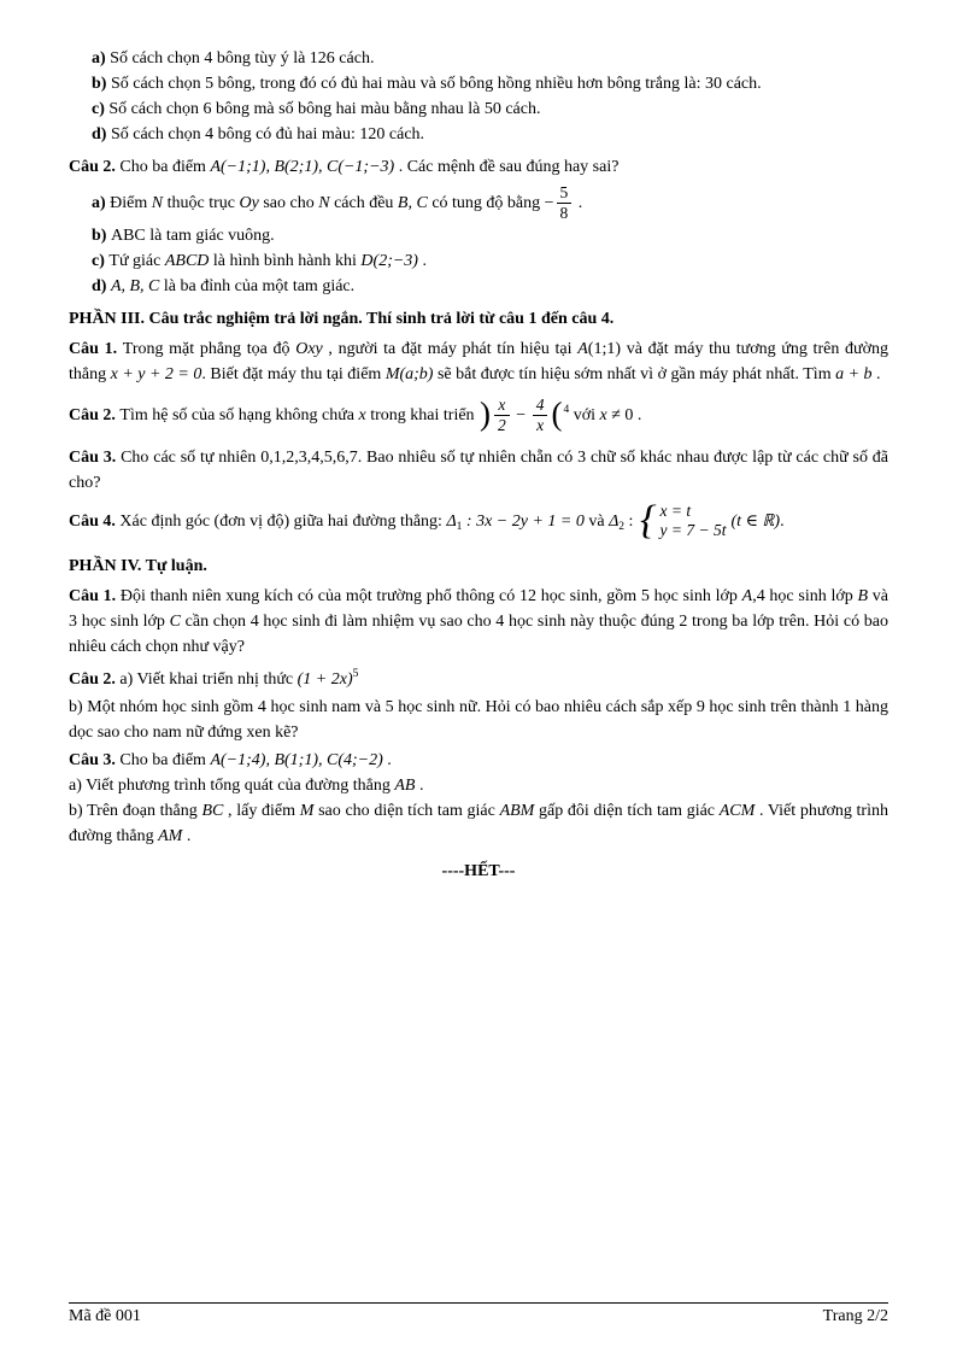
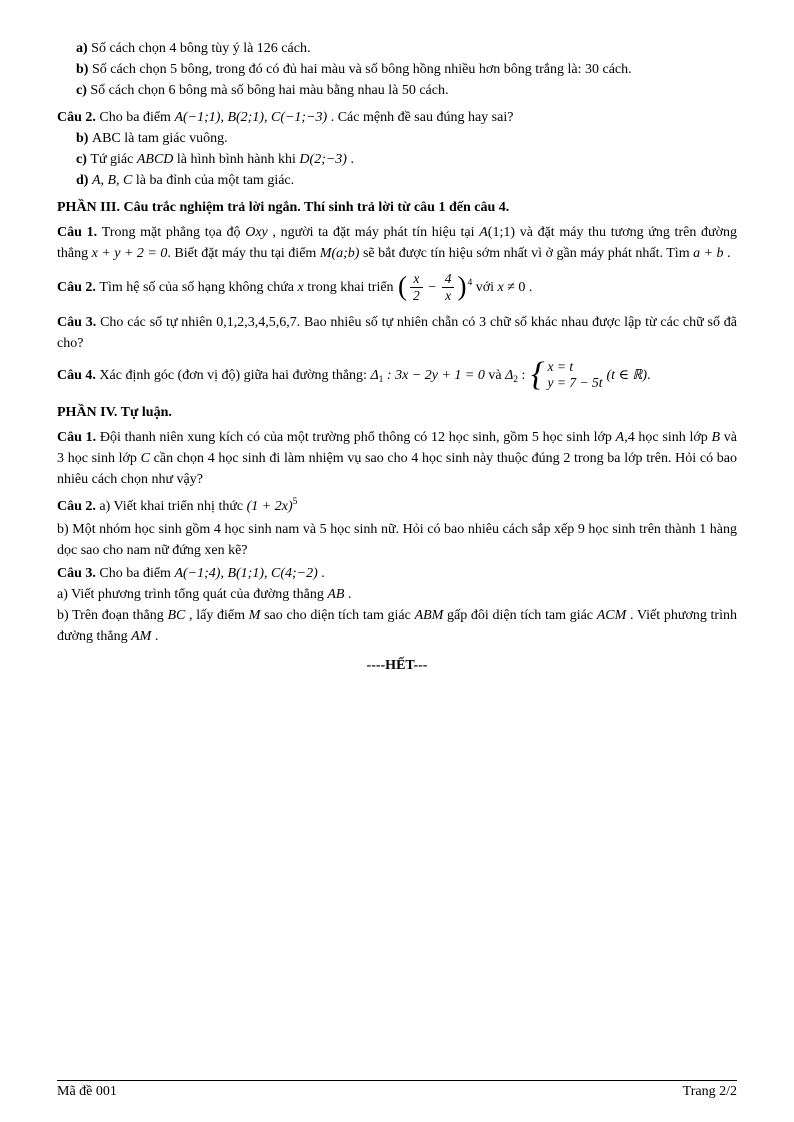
  a) Số cách chọn 4 bông tùy ý là 126 cách.
  b) Số cách chọn 5 bông, trong đó có đủ hai màu và số bông hồng nhiều hơn bông trắng là: 30 cách.
  c) Số cách chọn 6 bông mà số bông hai màu bằng nhau là 50 cách.
- d) Số cách chọn 4 bông có đủ hai màu: 120 cách.
  Câu 2. Cho ba điểm A(−1;1), B(2;1), C(−1;−3) . Các mệnh đề sau đúng hay sai?
- a) Điểm N thuộc trục Oy sao cho N cách đều B, C có tung độ bằng −
- 5
- 8
- .
  b) ABC là tam giác vuông.
  c) Tứ giác ABCD là hình bình hành khi D(2;−3) .
  d) A, B, C là ba đỉnh của một tam giác.
  PHẦN III. Câu trắc nghiệm trả lời ngắn. Thí sinh trả lời từ câu 1 đến câu 4.
  Câu 1. Trong mặt phẳng tọa độ Oxy , người ta đặt máy phát tín hiệu tại A(1;1) và đặt máy thu tương ứng trên đường thẳng x + y + 2 = 0. Biết đặt máy thu tại điểm M(a;b) sẽ bắt được tín hiệu sớm nhất vì ở gần máy phát nhất. Tìm a + b .
- Câu 2. Tìm hệ số của số hạng không chứa x trong khai triển )
+ Câu 2. Tìm hệ số của số hạng không chứa x trong khai triển (
  x
  2
  −
  4
  x
- (4 với x ≠ 0 .
+ )4 với x ≠ 0 .
  Câu 3. Cho các số tự nhiên 0,1,2,3,4,5,6,7. Bao nhiêu số tự nhiên chẵn có 3 chữ số khác nhau được lập từ các chữ số đã cho?
  Câu 4. Xác định góc (đơn vị độ) giữa hai đường thẳng: Δ1 : 3x − 2y + 1 = 0 và Δ2 :
  {
  x = t
  y = 7 − 5t
  (t ∈ ℝ).
  PHẦN IV. Tự luận.
  Câu 1. Đội thanh niên xung kích có của một trường phổ thông có 12 học sinh, gồm 5 học sinh lớp A,4 học sinh lớp B và 3 học sinh lớp C cần chọn 4 học sinh đi làm nhiệm vụ sao cho 4 học sinh này thuộc đúng 2 trong ba lớp trên. Hỏi có bao nhiêu cách chọn như vậy?
  Câu 2. a) Viết khai triển nhị thức (1 + 2x)5
  b) Một nhóm học sinh gồm 4 học sinh nam và 5 học sinh nữ. Hỏi có bao nhiêu cách sắp xếp 9 học sinh trên thành 1 hàng dọc sao cho nam nữ đứng xen kẽ?
  Câu 3. Cho ba điểm A(−1;4), B(1;1), C(4;−2) .
  a) Viết phương trình tổng quát của đường thẳng AB .
  b) Trên đoạn thẳng BC , lấy điểm M sao cho diện tích tam giác ABM gấp đôi diện tích tam giác ACM . Viết phương trình đường thẳng AM .
  ----HẾT---
  Mã đề 001
  Trang 2/2
